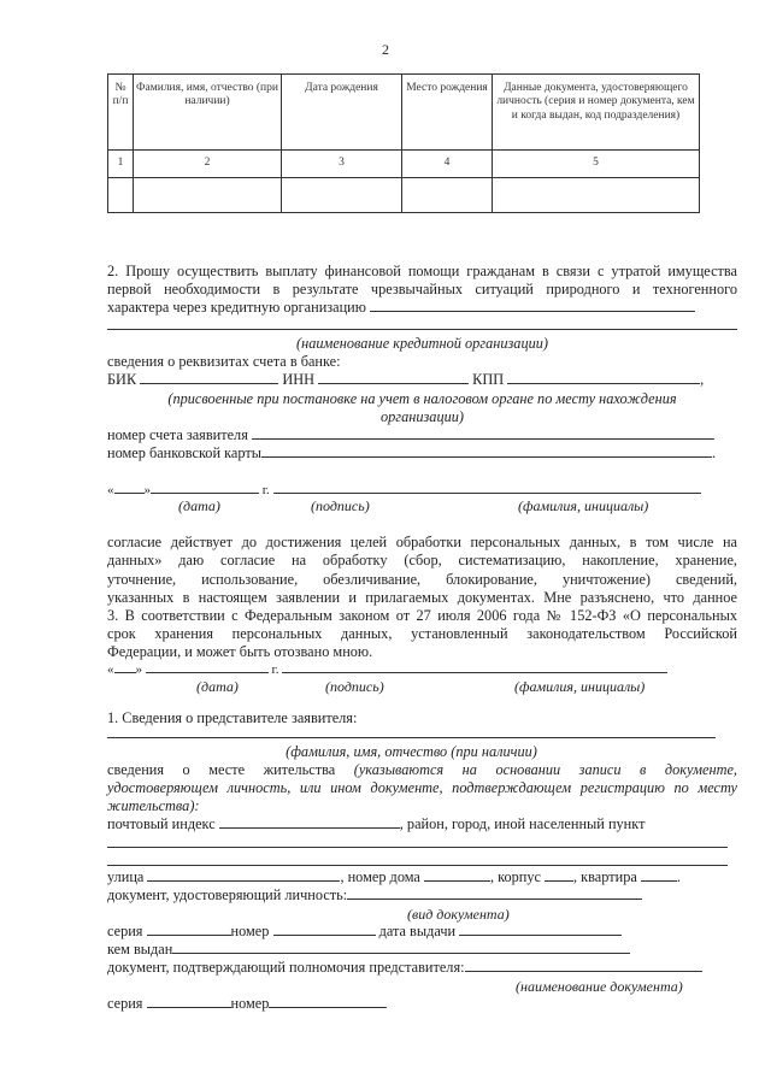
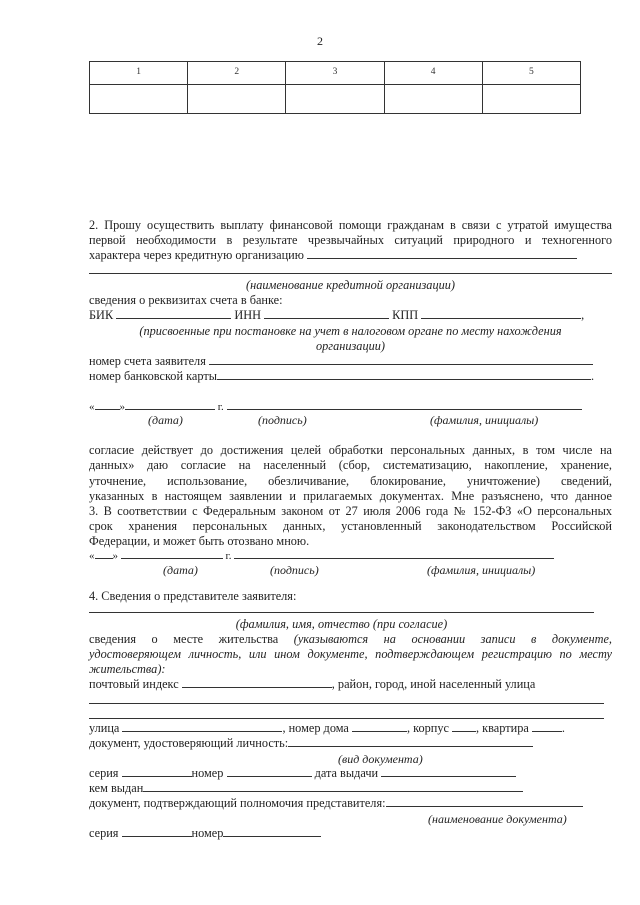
  2
- № п/п	Фамилия, имя, отчество (при наличии)	Дата рождения	Место рождения	Данные документа, удостоверяющего личность (серия и номер документа, кем и когда выдан, код подразделения)
  1	2	3	4	5
  2. Прошу осуществить выплату финансовой помощи гражданам в связи с утратой имущества
  первой необходимости в результате чрезвычайных ситуаций природного и техногенного
  характера через кредитную организацию
  (наименование кредитной организации)
  сведения о реквизитах счета в банке:
  БИК ИНН КПП ,
  (присвоенные при постановке на учет в налоговом органе по месту нахождения
  организации)
  номер счета заявителя
  номер банковской карты .
  « » г.
  (дата)
  (подпись)
  (фамилия, инициалы)
  согласие действует до достижения целей обработки персональных данных, в том числе на
- данных» даю согласие на обработку (сбор, систематизацию, накопление, хранение,
+ данных» даю согласие на населенный (сбор, систематизацию, накопление, хранение,
  уточнение, использование, обезличивание, блокирование, уничтожение) сведений,
  указанных в настоящем заявлении и прилагаемых документах. Мне разъяснено, что данное
  3. В соответствии с Федеральным законом от 27 июля 2006 года № 152-ФЗ «О персональных
  срок хранения персональных данных, установленный законодательством Российской
  Федерации, и может быть отозвано мною.
  « » г.
  (дата)
  (подпись)
  (фамилия, инициалы)
- 1. Сведения о представителе заявителя:
+ 4. Сведения о представителе заявителя:
- (фамилия, имя, отчество (при наличии)
+ (фамилия, имя, отчество (при согласие)
  сведения о месте жительства (указываются на основании записи в документе,
  удостоверяющем личность, или ином документе, подтверждающем регистрацию по месту
  жительства):
- почтовый индекс , район, город, иной населенный пункт
+ почтовый индекс , район, город, иной населенный улица
  улица , номер дома , корпус , квартира .
  документ, удостоверяющий личность:
  (вид документа)
  серия номер дата выдачи
  кем выдан
  документ, подтверждающий полномочия представителя:
  (наименование документа)
  серия номер
